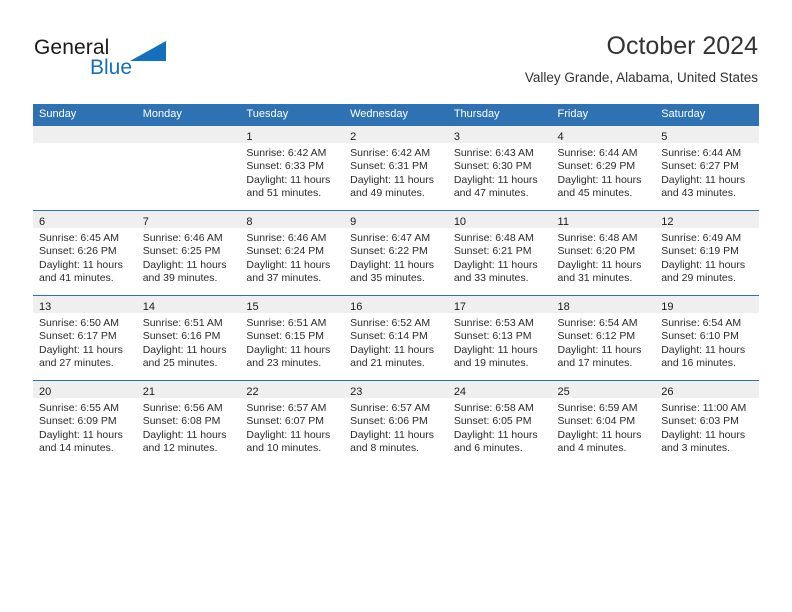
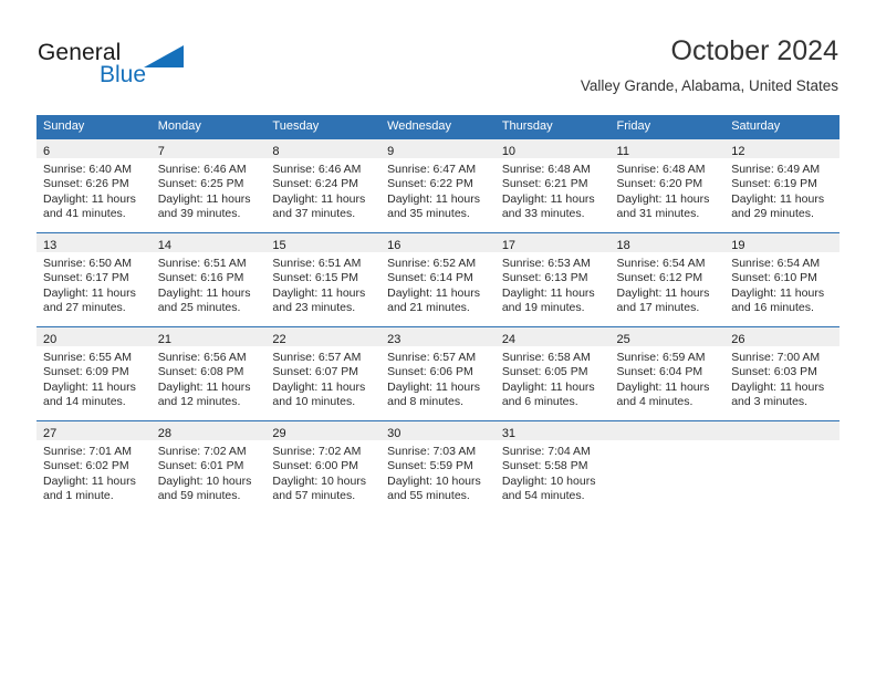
  General
  Blue
  October 2024
  Valley Grande, Alabama, United States
  Sunday	Monday	Tuesday	Wednesday	Thursday	Friday	Saturday
- 		1Sunrise: 6:42 AMSunset: 6:33 PMDaylight: 11 hoursand 51 minutes.	2Sunrise: 6:42 AMSunset: 6:31 PMDaylight: 11 hoursand 49 minutes.	3Sunrise: 6:43 AMSunset: 6:30 PMDaylight: 11 hoursand 47 minutes.	4Sunrise: 6:44 AMSunset: 6:29 PMDaylight: 11 hoursand 45 minutes.	5Sunrise: 6:44 AMSunset: 6:27 PMDaylight: 11 hoursand 43 minutes.
- 6Sunrise: 6:45 AMSunset: 6:26 PMDaylight: 11 hoursand 41 minutes.	7Sunrise: 6:46 AMSunset: 6:25 PMDaylight: 11 hoursand 39 minutes.	8Sunrise: 6:46 AMSunset: 6:24 PMDaylight: 11 hoursand 37 minutes.	9Sunrise: 6:47 AMSunset: 6:22 PMDaylight: 11 hoursand 35 minutes.	10Sunrise: 6:48 AMSunset: 6:21 PMDaylight: 11 hoursand 33 minutes.	11Sunrise: 6:48 AMSunset: 6:20 PMDaylight: 11 hoursand 31 minutes.	12Sunrise: 6:49 AMSunset: 6:19 PMDaylight: 11 hoursand 29 minutes.
+ 6Sunrise: 6:40 AMSunset: 6:26 PMDaylight: 11 hoursand 41 minutes.	7Sunrise: 6:46 AMSunset: 6:25 PMDaylight: 11 hoursand 39 minutes.	8Sunrise: 6:46 AMSunset: 6:24 PMDaylight: 11 hoursand 37 minutes.	9Sunrise: 6:47 AMSunset: 6:22 PMDaylight: 11 hoursand 35 minutes.	10Sunrise: 6:48 AMSunset: 6:21 PMDaylight: 11 hoursand 33 minutes.	11Sunrise: 6:48 AMSunset: 6:20 PMDaylight: 11 hoursand 31 minutes.	12Sunrise: 6:49 AMSunset: 6:19 PMDaylight: 11 hoursand 29 minutes.
  13Sunrise: 6:50 AMSunset: 6:17 PMDaylight: 11 hoursand 27 minutes.	14Sunrise: 6:51 AMSunset: 6:16 PMDaylight: 11 hoursand 25 minutes.	15Sunrise: 6:51 AMSunset: 6:15 PMDaylight: 11 hoursand 23 minutes.	16Sunrise: 6:52 AMSunset: 6:14 PMDaylight: 11 hoursand 21 minutes.	17Sunrise: 6:53 AMSunset: 6:13 PMDaylight: 11 hoursand 19 minutes.	18Sunrise: 6:54 AMSunset: 6:12 PMDaylight: 11 hoursand 17 minutes.	19Sunrise: 6:54 AMSunset: 6:10 PMDaylight: 11 hoursand 16 minutes.
- 20Sunrise: 6:55 AMSunset: 6:09 PMDaylight: 11 hoursand 14 minutes.	21Sunrise: 6:56 AMSunset: 6:08 PMDaylight: 11 hoursand 12 minutes.	22Sunrise: 6:57 AMSunset: 6:07 PMDaylight: 11 hoursand 10 minutes.	23Sunrise: 6:57 AMSunset: 6:06 PMDaylight: 11 hoursand 8 minutes.	24Sunrise: 6:58 AMSunset: 6:05 PMDaylight: 11 hoursand 6 minutes.	25Sunrise: 6:59 AMSunset: 6:04 PMDaylight: 11 hoursand 4 minutes.	26Sunrise: 11:00 AMSunset: 6:03 PMDaylight: 11 hoursand 3 minutes.
+ 20Sunrise: 6:55 AMSunset: 6:09 PMDaylight: 11 hoursand 14 minutes.	21Sunrise: 6:56 AMSunset: 6:08 PMDaylight: 11 hoursand 12 minutes.	22Sunrise: 6:57 AMSunset: 6:07 PMDaylight: 11 hoursand 10 minutes.	23Sunrise: 6:57 AMSunset: 6:06 PMDaylight: 11 hoursand 8 minutes.	24Sunrise: 6:58 AMSunset: 6:05 PMDaylight: 11 hoursand 6 minutes.	25Sunrise: 6:59 AMSunset: 6:04 PMDaylight: 11 hoursand 4 minutes.	26Sunrise: 7:00 AMSunset: 6:03 PMDaylight: 11 hoursand 3 minutes.
+ 27Sunrise: 7:01 AMSunset: 6:02 PMDaylight: 11 hoursand 1 minute.	28Sunrise: 7:02 AMSunset: 6:01 PMDaylight: 10 hoursand 59 minutes.	29Sunrise: 7:02 AMSunset: 6:00 PMDaylight: 10 hoursand 57 minutes.	30Sunrise: 7:03 AMSunset: 5:59 PMDaylight: 10 hoursand 55 minutes.	31Sunrise: 7:04 AMSunset: 5:58 PMDaylight: 10 hoursand 54 minutes.
